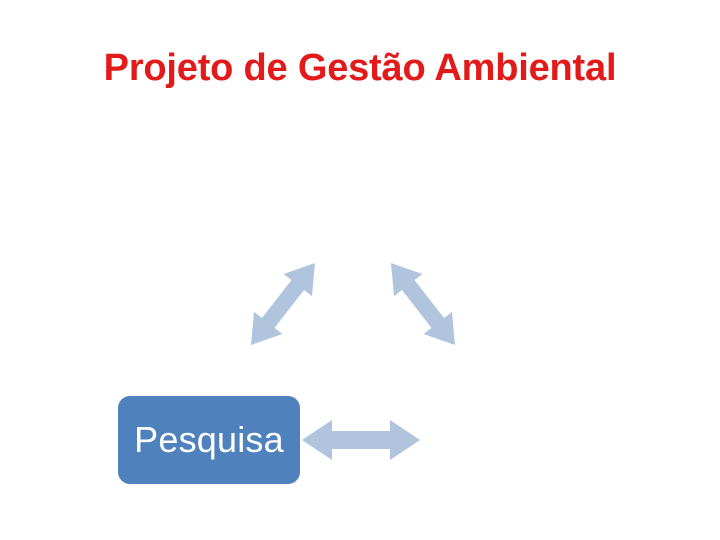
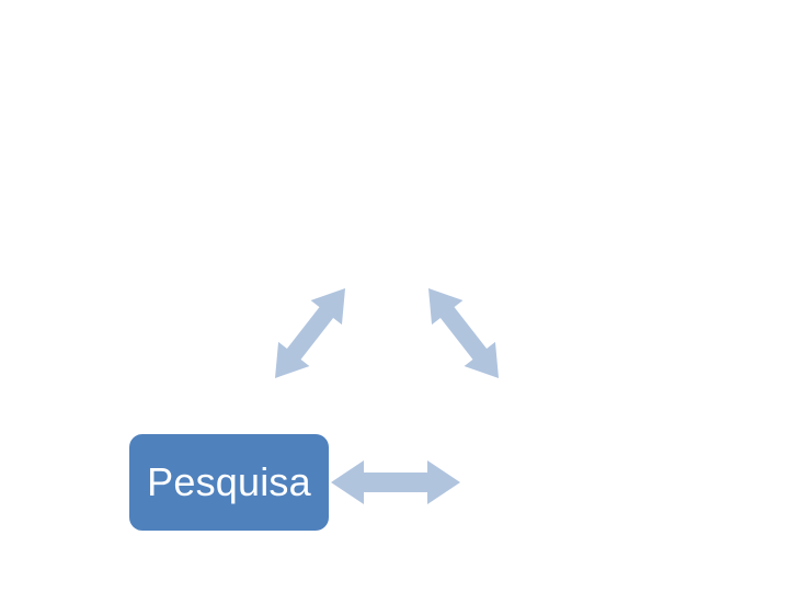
- Projeto de Gestão Ambiental
  Pesquisa
